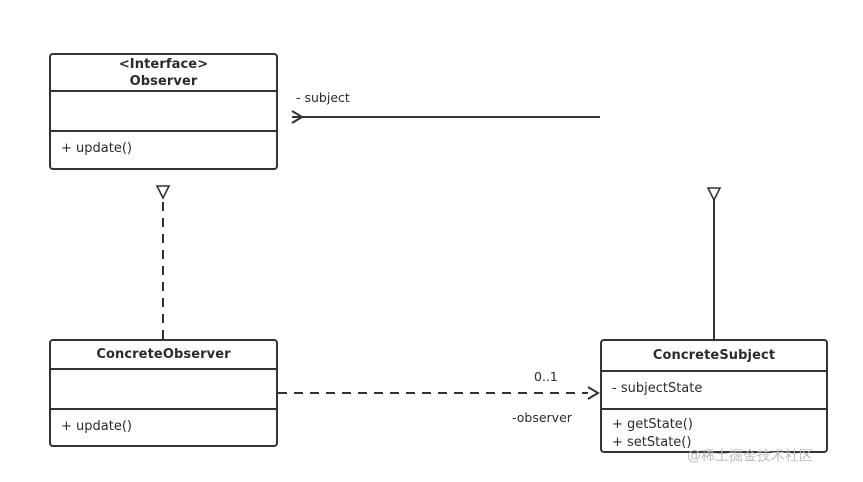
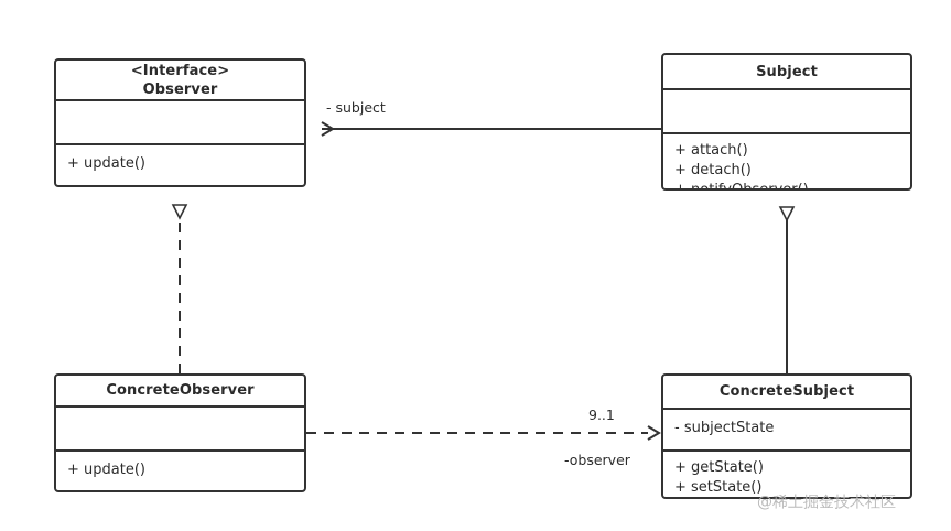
  <Interface>
  Observer
  + update()
+ Subject
+ + attach()
+ + detach()
  ConcreteObserver
  + update()
  ConcreteSubject
  - subjectState
  + getState()
  + setState()
  - subject
- 0..1
+ 9..1
  -observer
  @稀土掘金技术社区
